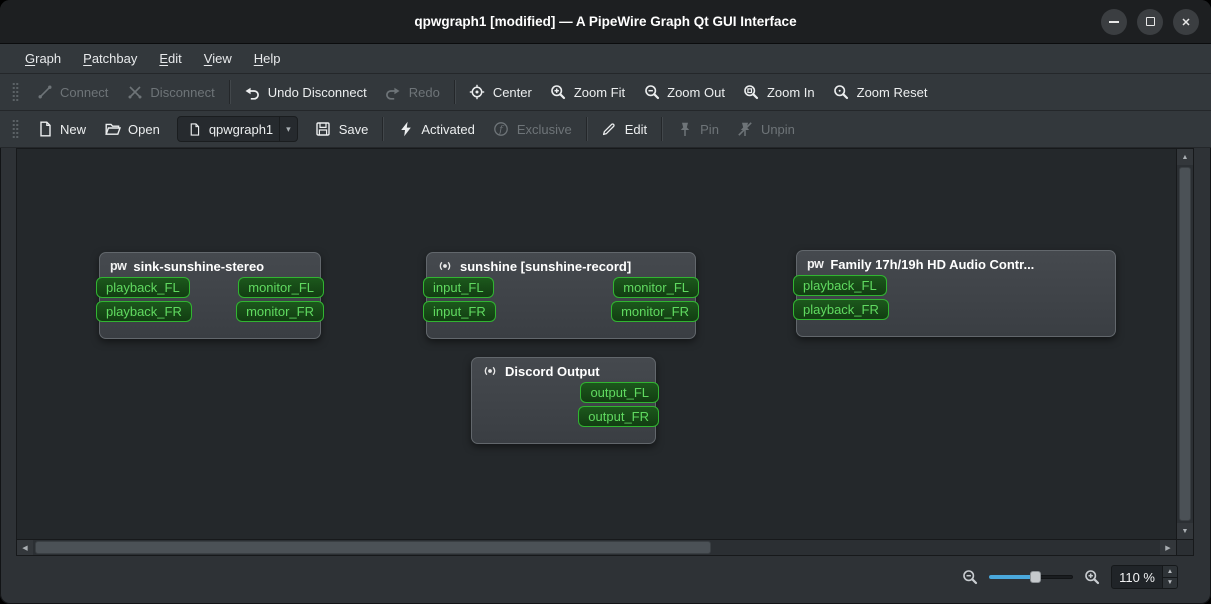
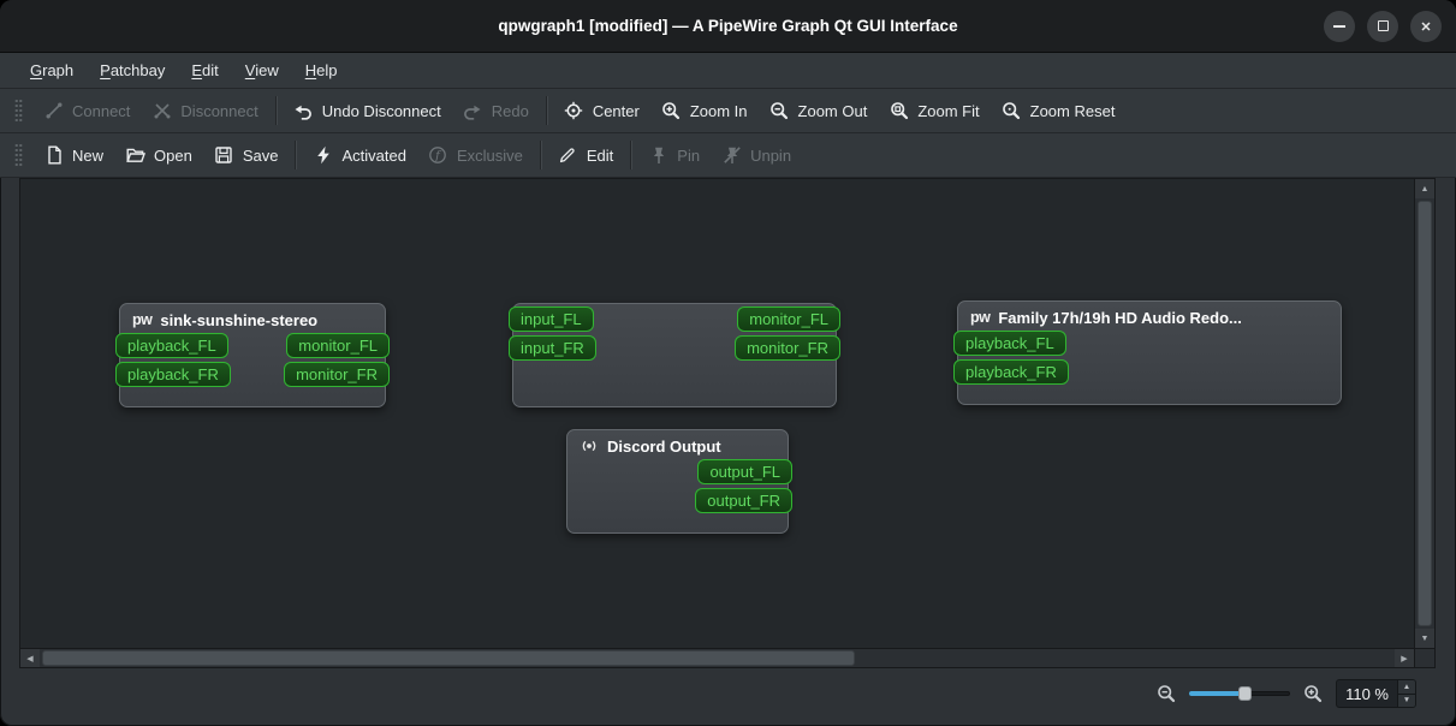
  qpwgraph1 [modified] — A PipeWire Graph Qt GUI Interface
  Graph
  Patchbay
  Edit
  View
  Help
  Connect
  Disconnect
  Undo Disconnect
  Redo
  Center
- Zoom Fit
+ Zoom In
  Zoom Out
- Zoom In
+ Zoom Fit
  Zoom Reset
  New
  Open
- qpwgraph1
- ▾
  Save
  Activated
  Exclusive
  Edit
  Pin
  Unpin
  pw
  sink-sunshine-stereo
  playback_FL
  monitor_FL
  playback_FR
  monitor_FR
- sunshine [sunshine-record]
  input_FL
  monitor_FL
  input_FR
  monitor_FR
  pw
- Family 17h/19h HD Audio Contr...
+ Family 17h/19h HD Audio Redo...
  playback_FL
  playback_FR
  Discord Output
  output_FL
  output_FR
  110 %
